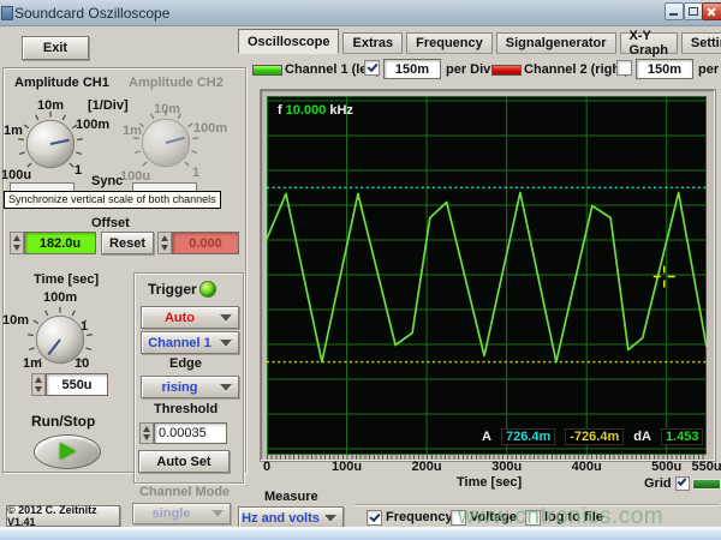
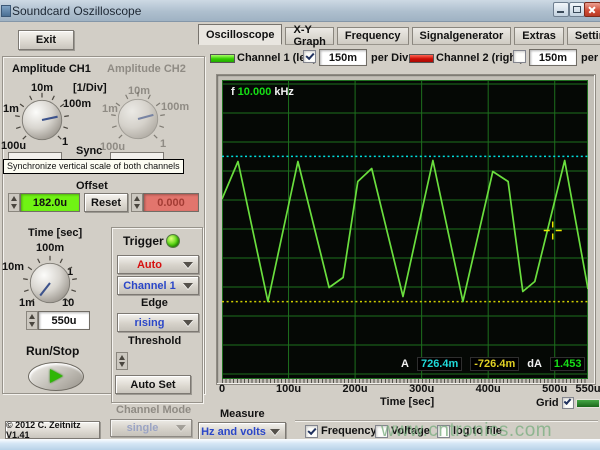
  Soundcard Oszilloscope
  Exit
  Amplitude CH1
  Amplitude CH2
  10m
  [1/Div]
  10m
  100m
  1m
  100u
  1
  100m
  1m
  100u
  1
  Sync
  Synchronize vertical scale of both channels
  Offset
  182.0u
  Reset
  0.000
  Time [sec]
  100m
  10m
  1
  1m
  10
  550u
  Run/Stop
  Trigger
  Auto
  Channel 1
  Edge
  rising
  Threshold
- 0.00035
  Auto Set
  Channel Mode
  single
  © 2012 C. Zeitnitz V1.41
  Oscilloscope
- Extras
+ X-Y Graph
  Frequency
  Signalgenerator
- X-Y Graph
+ Extras
  Channel 1 (l
  150m
  per Div
  Channel 2 (rig
  150m
  f 10.000 kHz
  A
  726.4m
  -726.4m
  dA
  1.453
  0
  100u
  200u
  300u
  400u
  500u
  550u
  Time [sec]
  Grid
  Measure
  Hz and volts
  Frequency
  Voltage
  log to file
  www.cntronics.com
